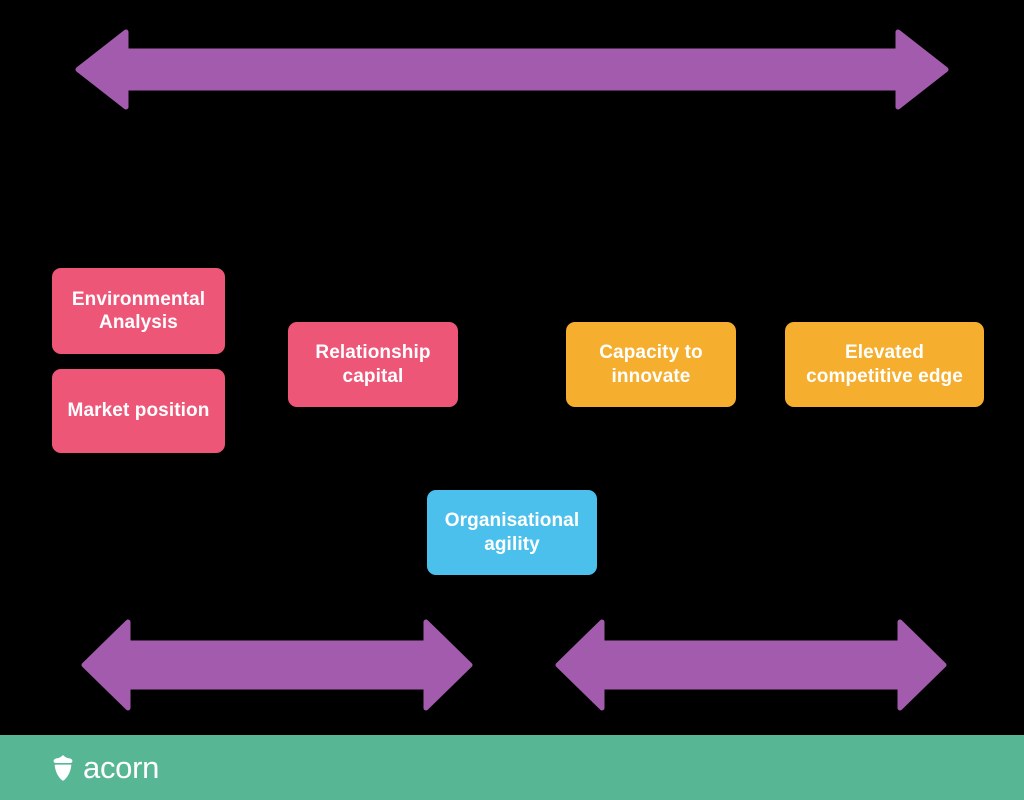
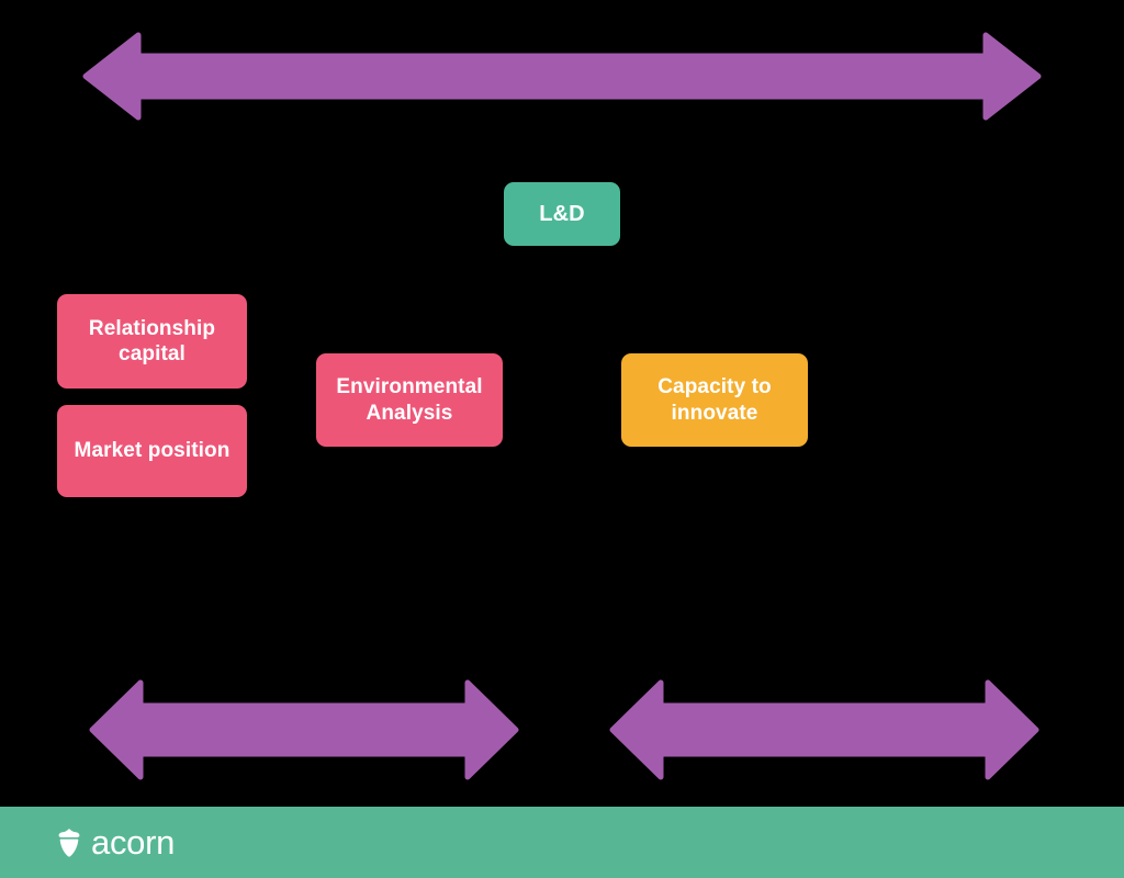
+ L&D
- Environmental Analysis
+ Relationship capital
  Market position
- Relationship capital
+ Environmental Analysis
  Capacity to innovate
- Elevated competitive edge
- Organisational agility
  acorn
